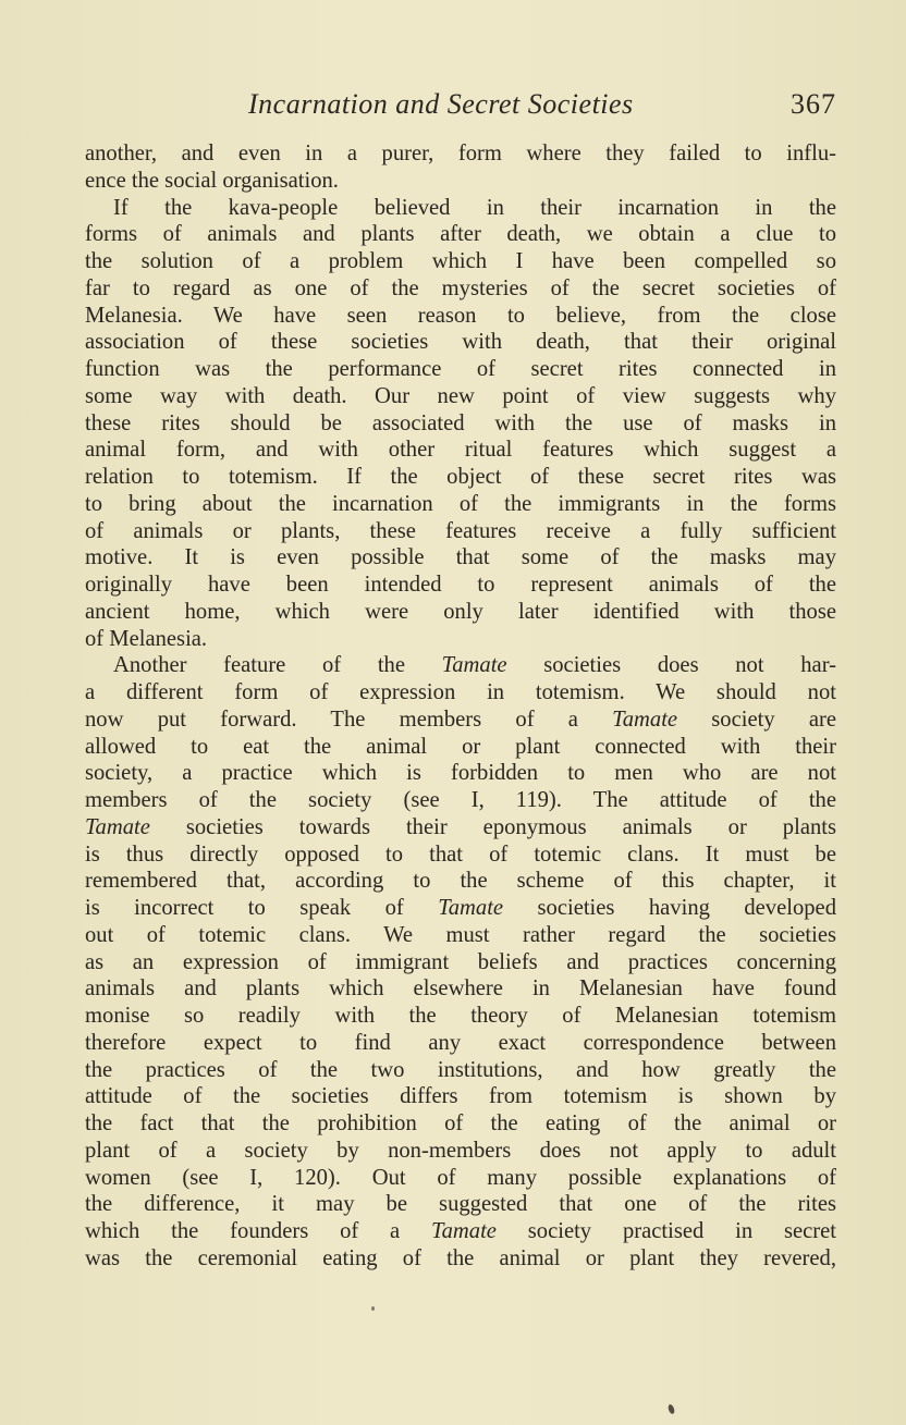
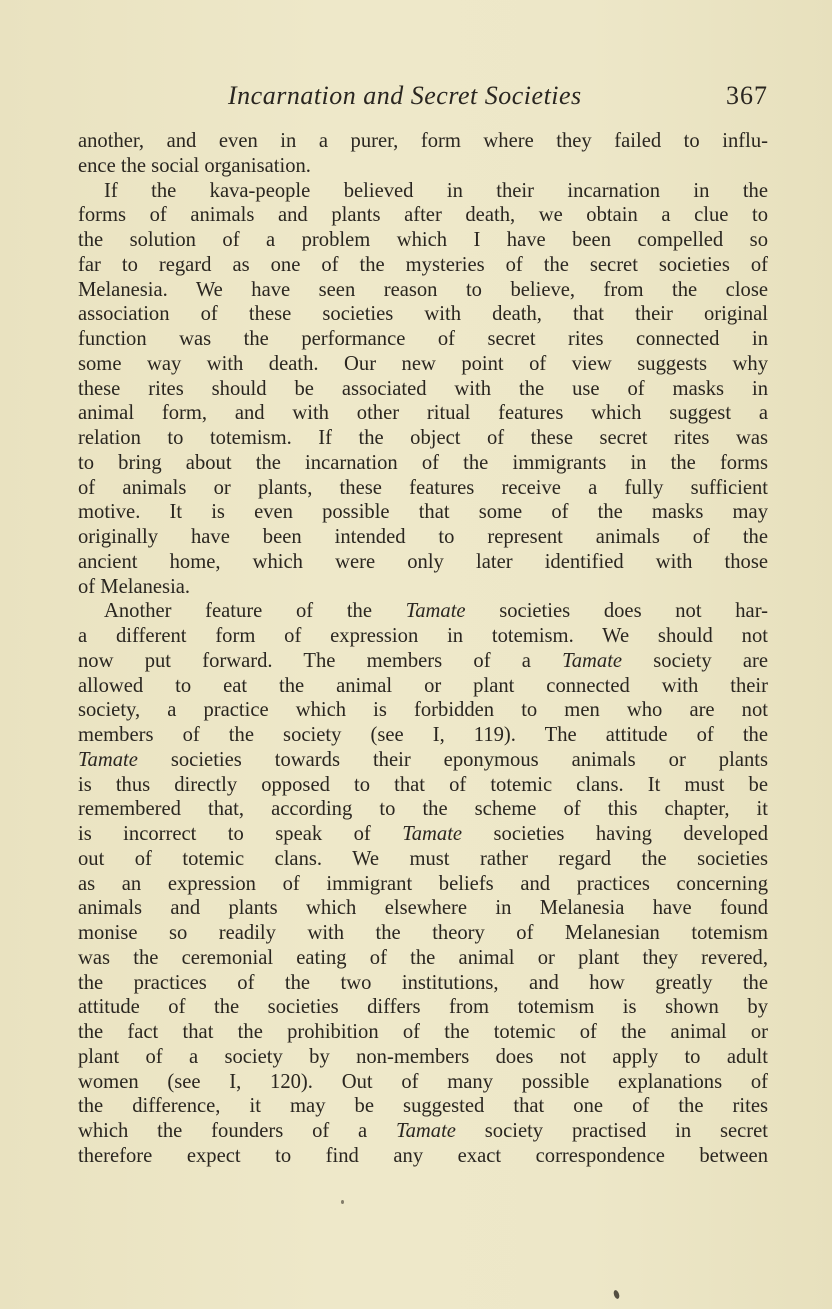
  Incarnation and Secret Societies
  367
  another, and even in a purer, form where they failed to influ-
  ence the social organisation.
  If the kava-people believed in their incarnation in the
  forms of animals and plants after death, we obtain a clue to
  the solution of a problem which I have been compelled so
  far to regard as one of the mysteries of the secret societies of
  Melanesia. We have seen reason to believe, from the close
  association of these societies with death, that their original
  function was the performance of secret rites connected in
  some way with death. Our new point of view suggests why
  these rites should be associated with the use of masks in
  animal form, and with other ritual features which suggest a
  relation to totemism. If the object of these secret rites was
  to bring about the incarnation of the immigrants in the forms
  of animals or plants, these features receive a fully sufficient
  motive. It is even possible that some of the masks may
  originally have been intended to represent animals of the
  ancient home, which were only later identified with those
  of Melanesia.
  Another feature of the Tamate societies does not har-
  a different form of expression in totemism. We should not
  now put forward. The members of a Tamate society are
  allowed to eat the animal or plant connected with their
  society, a practice which is forbidden to men who are not
  members of the society (see I, 119). The attitude of the
  Tamate societies towards their eponymous animals or plants
  is thus directly opposed to that of totemic clans. It must be
  remembered that, according to the scheme of this chapter, it
  is incorrect to speak of Tamate societies having developed
  out of totemic clans. We must rather regard the societies
  as an expression of immigrant beliefs and practices concerning
- animals and plants which elsewhere in Melanesian have found
+ animals and plants which elsewhere in Melanesia have found
  monise so readily with the theory of Melanesian totemism
- therefore expect to find any exact correspondence between
+ was the ceremonial eating of the animal or plant they revered,
  the practices of the two institutions, and how greatly the
  attitude of the societies differs from totemism is shown by
- the fact that the prohibition of the eating of the animal or
+ the fact that the prohibition of the totemic of the animal or
  plant of a society by non-members does not apply to adult
  women (see I, 120). Out of many possible explanations of
  the difference, it may be suggested that one of the rites
  which the founders of a Tamate society practised in secret
- was the ceremonial eating of the animal or plant they revered,
+ therefore expect to find any exact correspondence between
